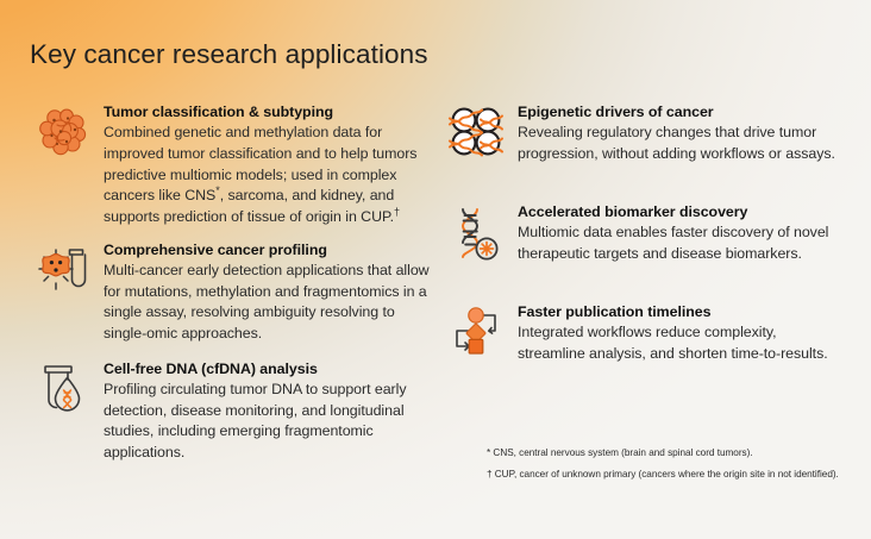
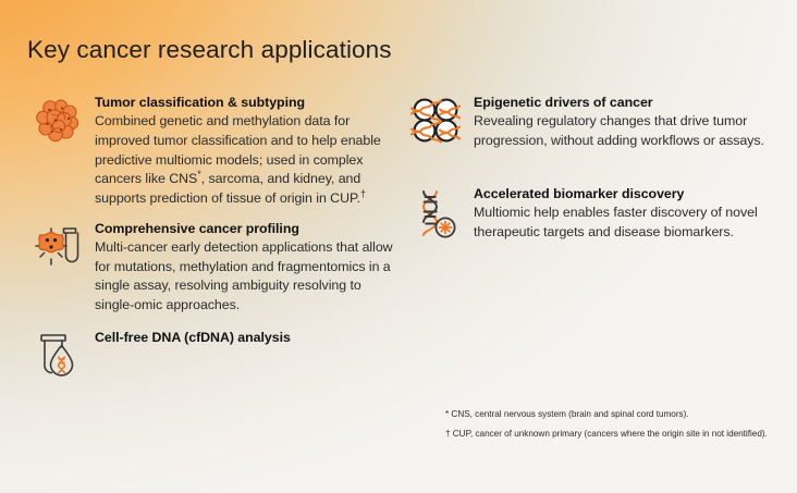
  Key cancer research applications
  Tumor classification & subtyping
- Combined genetic and methylation data for improved tumor classification and to help tumors predictive multiomic models; used in complex cancers like CNS*, sarcoma, and kidney, and supports prediction of tissue of origin in CUP.†
+ Combined genetic and methylation data for improved tumor classification and to help enable predictive multiomic models; used in complex cancers like CNS*, sarcoma, and kidney, and supports prediction of tissue of origin in CUP.†
  Comprehensive cancer profiling
  Multi-cancer early detection applications that allow for mutations, methylation and fragmentomics in a single assay, resolving ambiguity resolving to single-omic approaches.
  Cell-free DNA (cfDNA) analysis
- Profiling circulating tumor DNA to support early detection, disease monitoring, and longitudinal studies, including emerging fragmentomic applications.
  Epigenetic drivers of cancer
  Revealing regulatory changes that drive tumor progression, without adding workflows or assays.
  Accelerated biomarker discovery
- Multiomic data enables faster discovery of novel therapeutic targets and disease biomarkers.
+ Multiomic help enables faster discovery of novel therapeutic targets and disease biomarkers.
- Faster publication timelines
- Integrated workflows reduce complexity, streamline analysis, and shorten time-to-results.
  * CNS, central nervous system (brain and spinal cord tumors).
  † CUP, cancer of unknown primary (cancers where the origin site in not identified).
